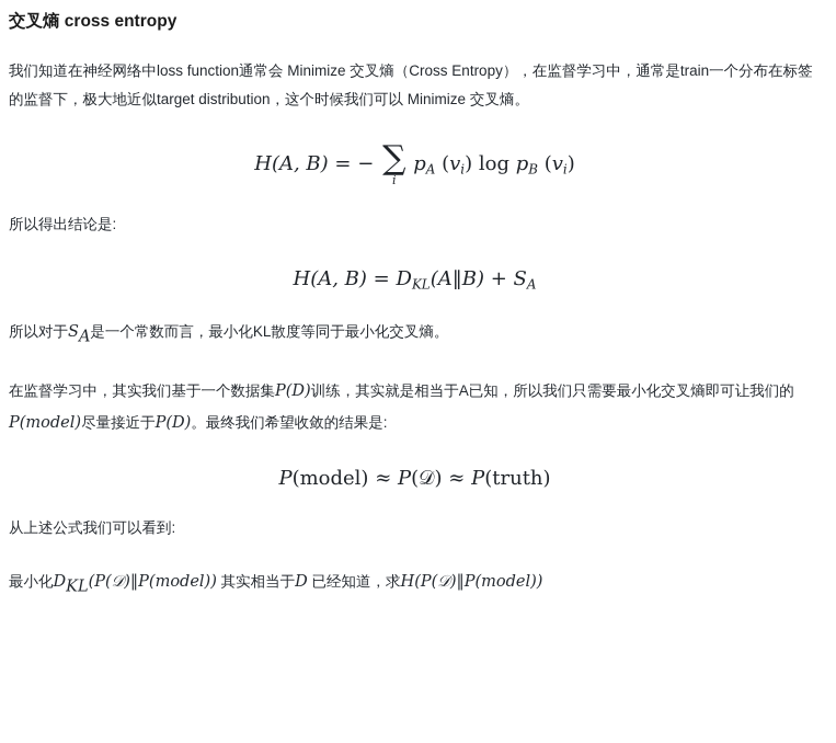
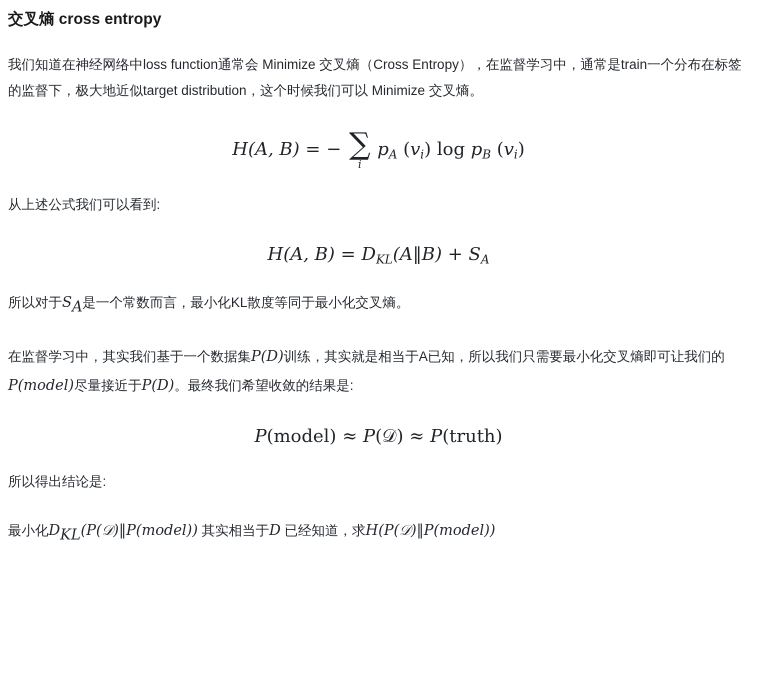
  交叉熵 cross entropy
  我们知道在神经网络中loss function通常会 Minimize 交叉熵（Cross Entropy），在监督学习中，通常是train一个分布在标签的监督下，极大地近似target distribution，这个时候我们可以 Minimize 交叉熵。
  H(A, B) = −
  ∑
  i
  pA (vi) log pB (vi)
- 所以得出结论是:
+ 从上述公式我们可以看到:
  H(A, B) = DKL(A‖B) + SA
  所以对于SA是一个常数而言，最小化KL散度等同于最小化交叉熵。
  在监督学习中，其实我们基于一个数据集P(D)训练，其实就是相当于A已知，所以我们只需要最小化交叉熵即可让我们的P(model)尽量接近于P(D)。最终我们希望收敛的结果是:
  P(model) ≈ P(𝒟) ≈ P(truth)
- 从上述公式我们可以看到:
+ 所以得出结论是:
  最小化DKL(P(𝒟)‖P(model)) 其实相当于D 已经知道，求H(P(𝒟)‖P(model))
